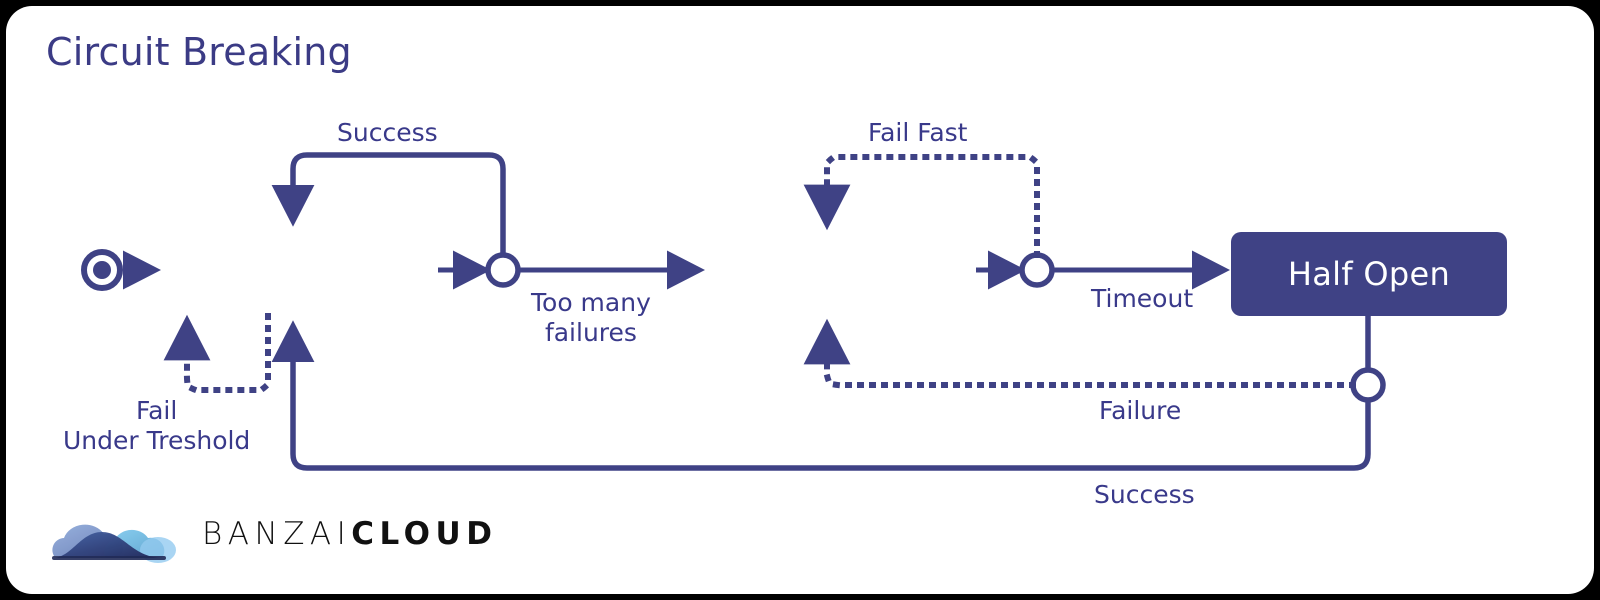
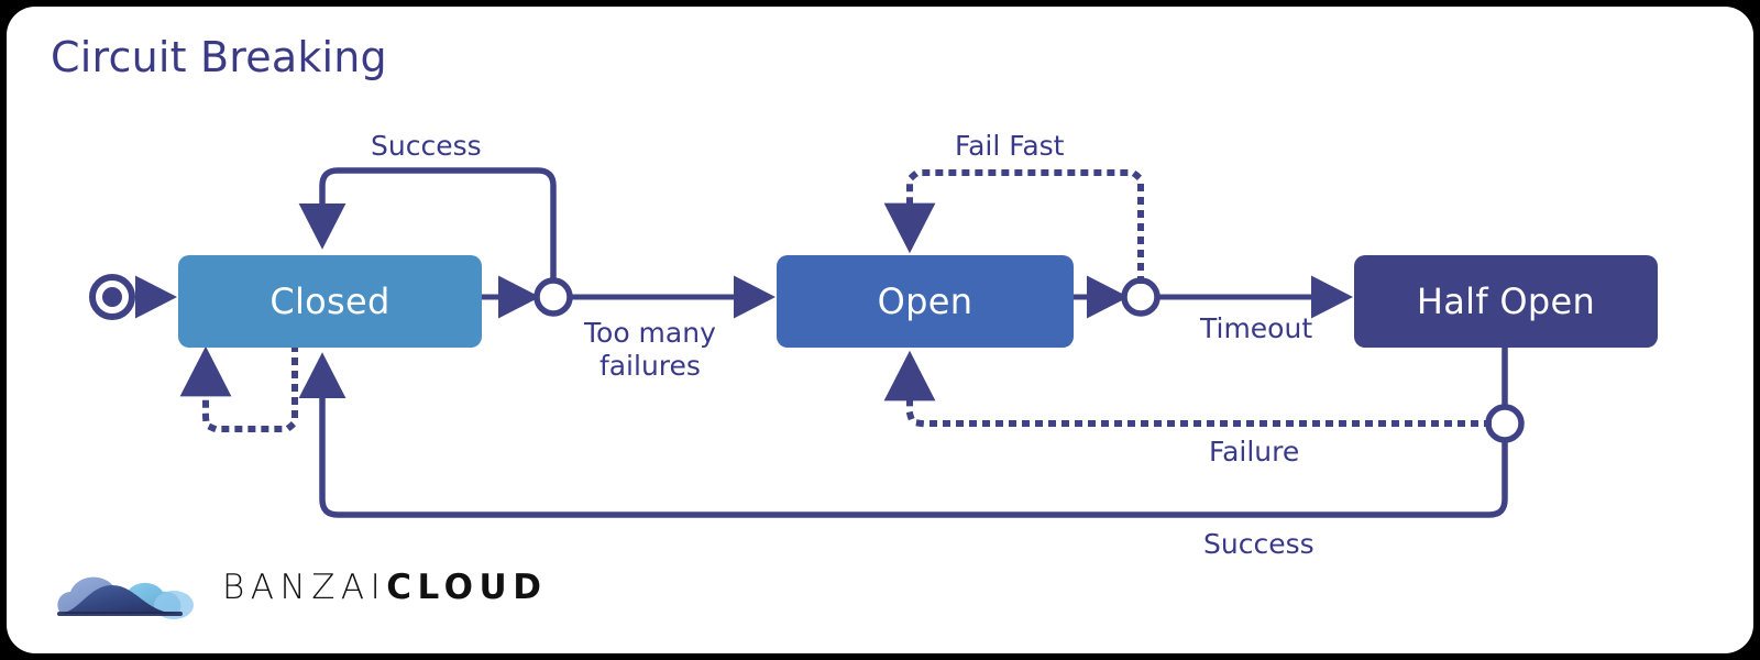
  Circuit Breaking
+ Closed
+ Open
  Half Open
  Success
- Fail
- Under Treshold
  Too many
  failures
  Fail Fast
  Timeout
  Failure
  Success
  BANZAICLOUD
